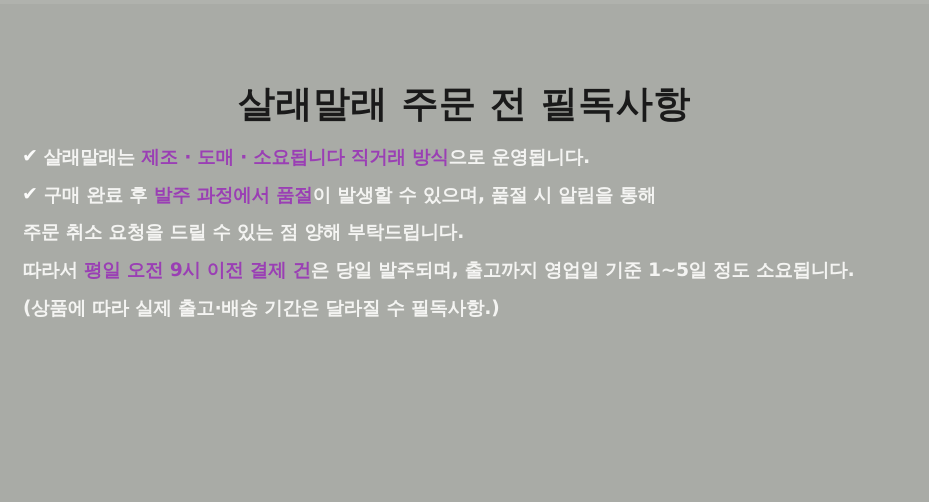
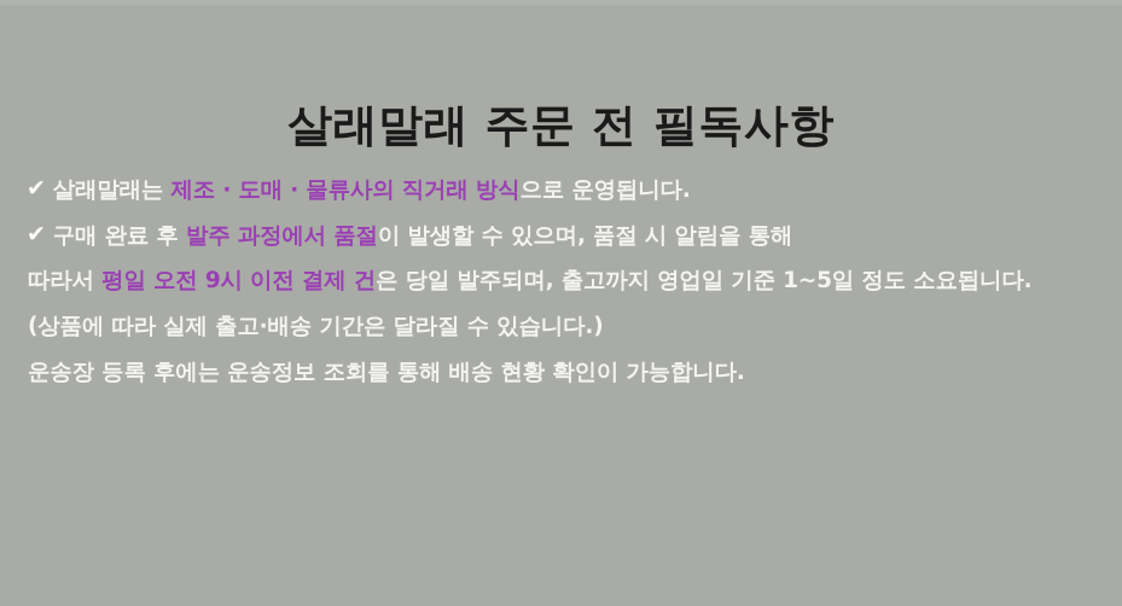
  살래말래 주문 전 필독사항
- ✔ 살래말래는 제조 · 도매 · 소요됩니다 직거래 방식으로 운영됩니다.
+ ✔ 살래말래는 제조 · 도매 · 물류사의 직거래 방식으로 운영됩니다.
  ✔ 구매 완료 후 발주 과정에서 품절이 발생할 수 있으며, 품절 시 알림을 통해
- 주문 취소 요청을 드릴 수 있는 점 양해 부탁드립니다.
  따라서 평일 오전 9시 이전 결제 건은 당일 발주되며, 출고까지 영업일 기준 1~5일 정도 소요됩니다.
- (상품에 따라 실제 출고·배송 기간은 달라질 수 필독사항.)
+ (상품에 따라 실제 출고·배송 기간은 달라질 수 있습니다.)
+ 운송장 등록 후에는 운송정보 조회를 통해 배송 현황 확인이 가능합니다.
